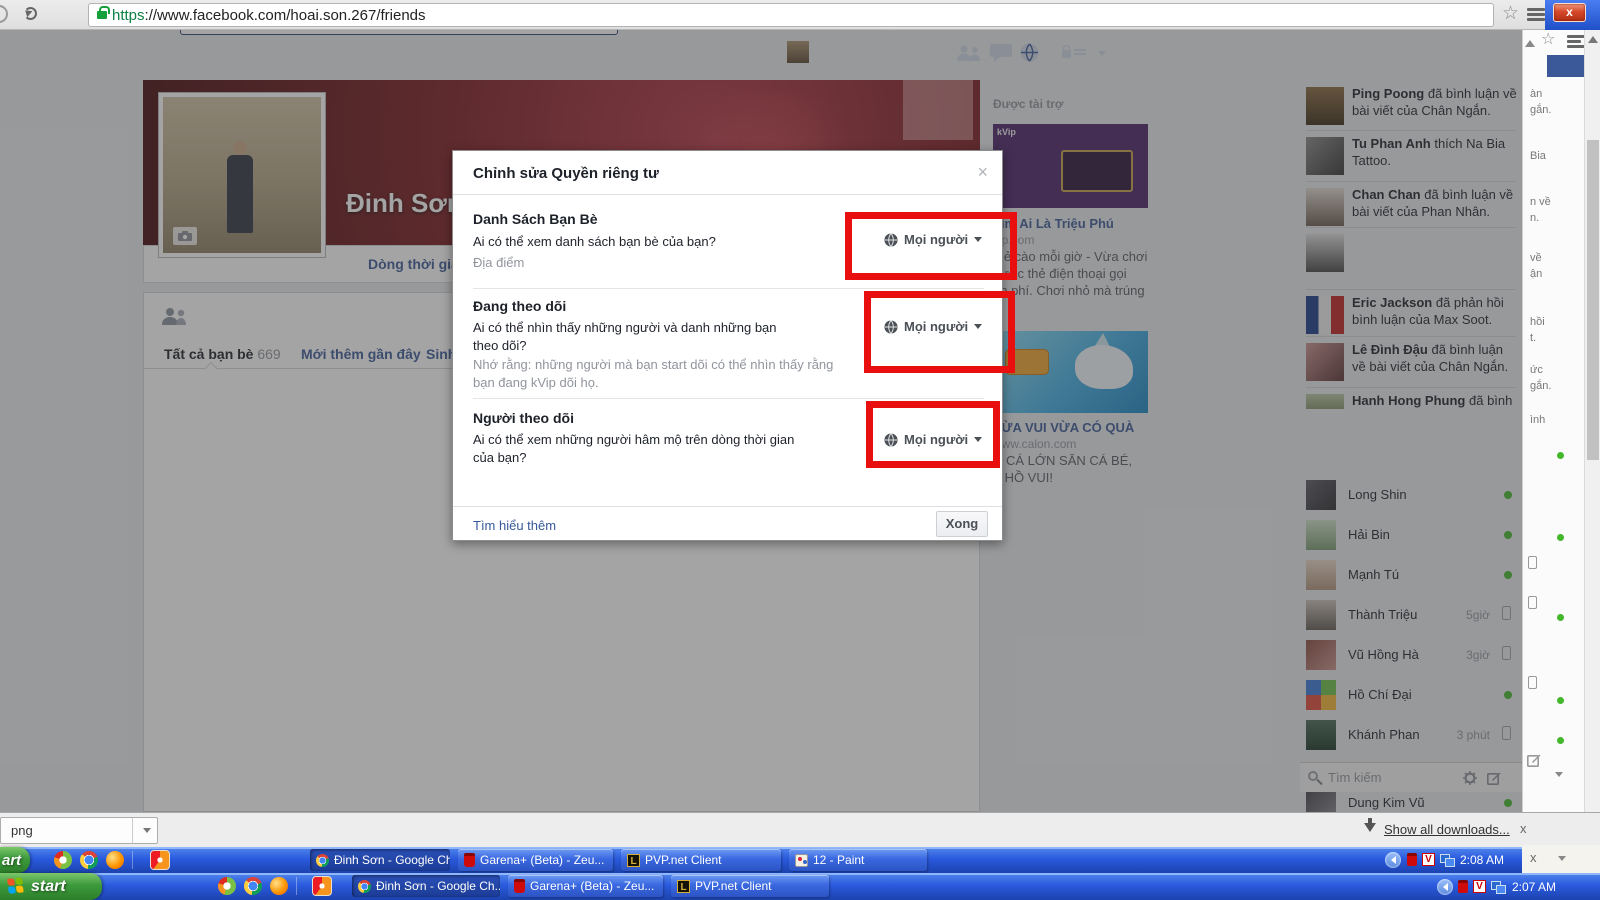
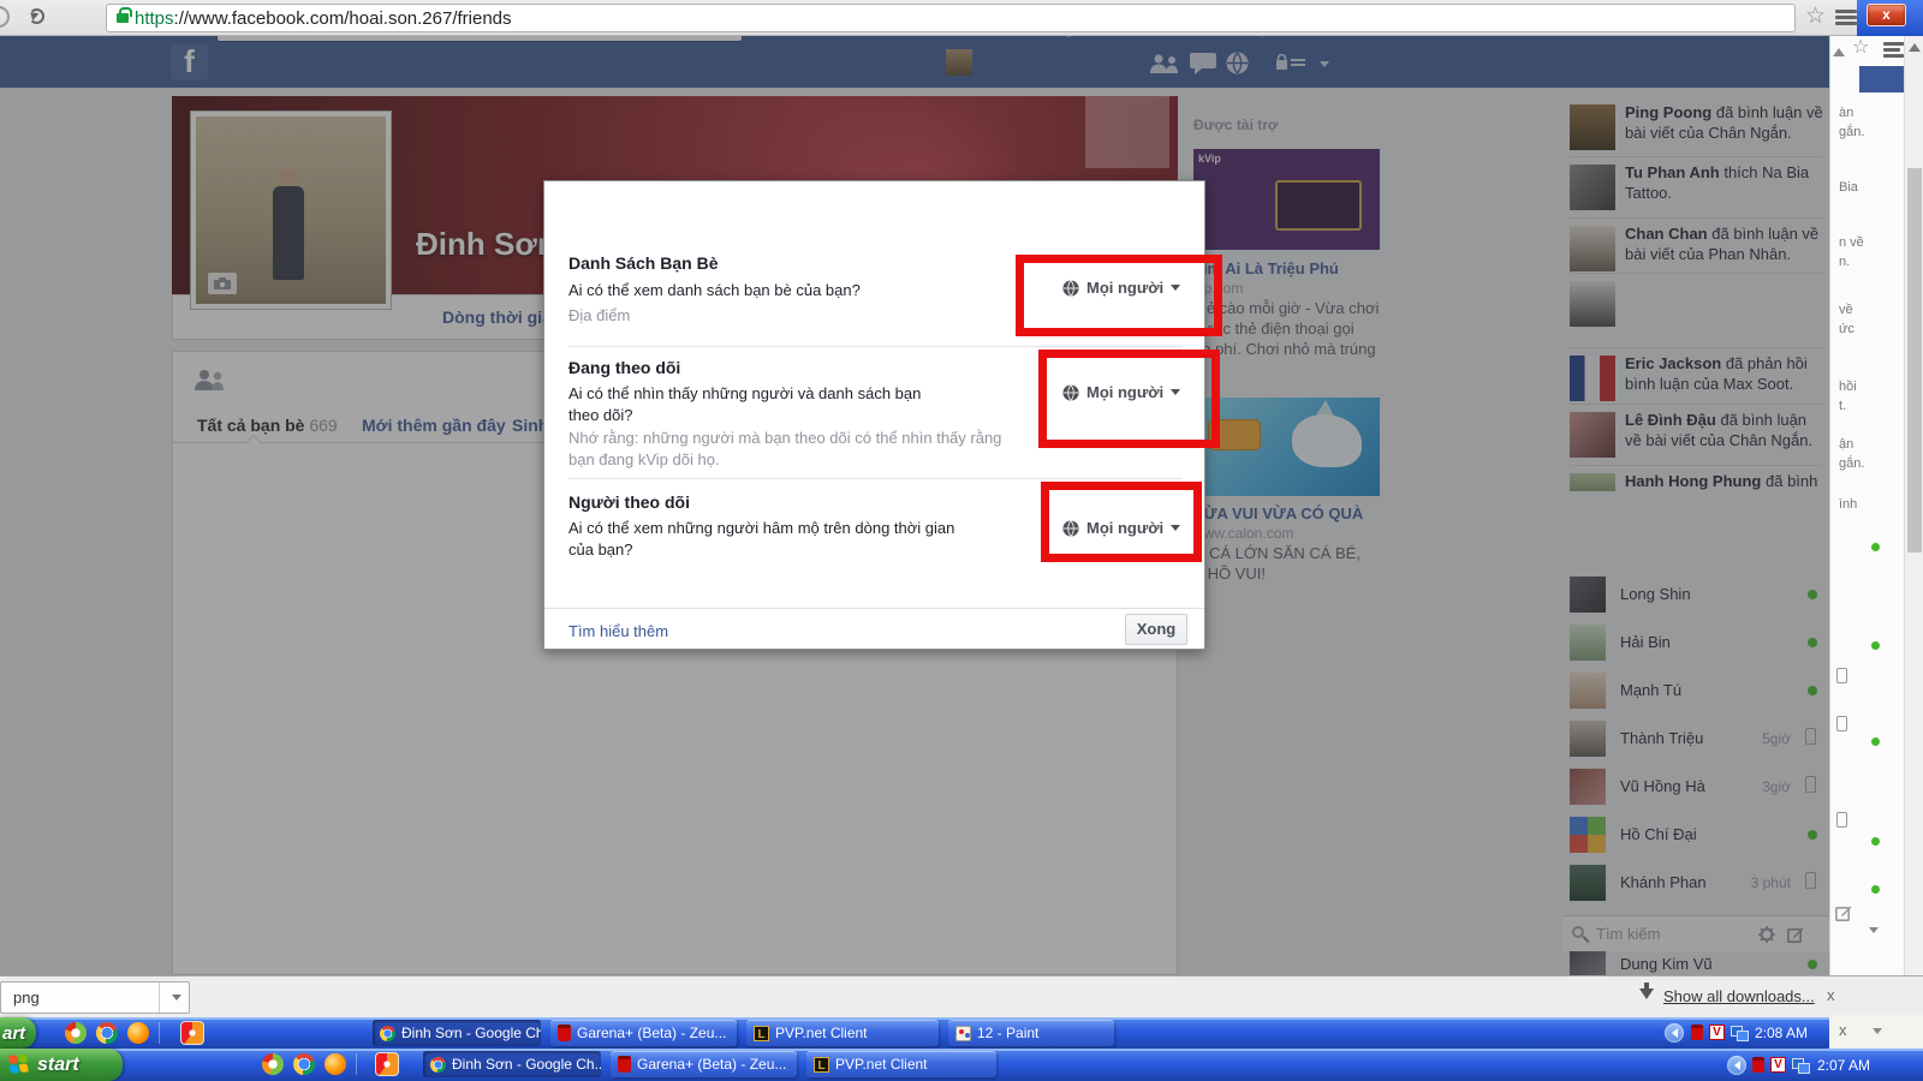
  https
  ://www.facebook.com/hoai.son.267/friends
  ☆
  x
+ f
  Dòng thời gi
  Đinh Sơ
  Tất cả bạn bè 669
  Mới thêm gần đây
  Được tài trợ
  kVip
  m Ai Là Triệu Phú
  p.com
  ẻ cào mỗi giờ - Vừa chơi
  ược thẻ điện thoại gọi
  n phí. Chơi nhỏ mà trúng
  ỪA VUI VỪA CÓ QUÀ
  ww.calon.com
  CÁ LỚN SĂN CÁ BÉ,
  HỒ VUI!
  Ping Poong đã bình luận về bài viết của Chân Ngắn.
  Tu Phan Anh thích Na Bia Tattoo.
  Chan Chan đã bình luận về bài viết của Phan Nhân.
  Eric Jackson đã phản hồi bình luận của Max Soot.
  Lê Đình Đậu đã bình luận về bài viết của Chân Ngắn.
  Hanh Hong Phung đã bình
  Long Shin
  Hải Bin
  Mạnh Tú
  Thành Triệu
  5giờ
  Vũ Hồng Hà
  3giờ
  Hồ Chí Đại
  Khánh Phan
  3 phút
  Dung Kim Vũ
  Tìm kiếm
- Chỉnh sửa Quyền riêng tư
- ×
  Danh Sách Bạn Bè
  Ai có thể xem danh sách bạn bè của bạn?
  Địa điểm
  Mọi người
  Đang theo dõi
- Ai có thể nhìn thấy những người và danh những bạn
+ Ai có thể nhìn thấy những người và danh sách bạn
  theo dõi?
- Nhớ rằng: những người mà bạn start dõi có thể nhìn thấy rằng
+ Nhớ rằng: những người mà bạn theo dõi có thể nhìn thấy rằng
  bạn đang kVip dõi họ.
  Mọi người
  Người theo dõi
  Ai có thể xem những người hâm mộ trên dòng thời gian
  của bạn?
  Mọi người
  Tìm hiểu thêm
  Xong
  ☆
  àn
  gắn.
  Bia
  n về
  n.
  về
- ận
+ ức
  hồi
  t.
- ức
+ ận
  gắn.
  ình
  png
  Show all downloads...
  x
  x
  art
  Đinh Sơn - Google Ch
  Garena+ (Beta) - Zeu...
  L
  PVP.net Client
  12 - Paint
  V
  2:08 AM
  start
  Đinh Sơn - Google Ch..
  Garena+ (Beta) - Zeu...
  L
  PVP.net Client
  V
  2:07 AM
